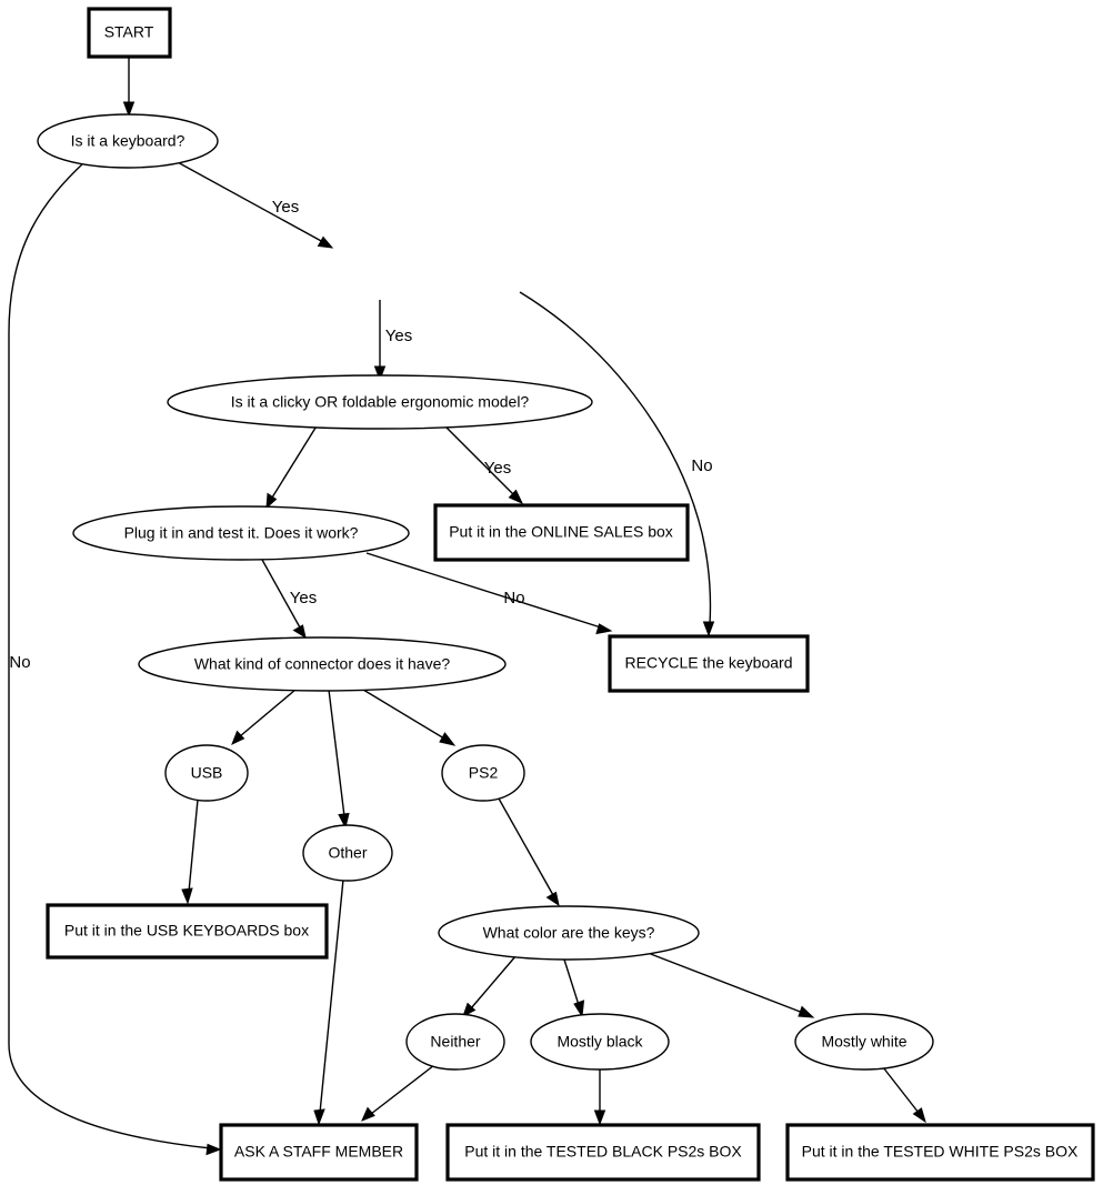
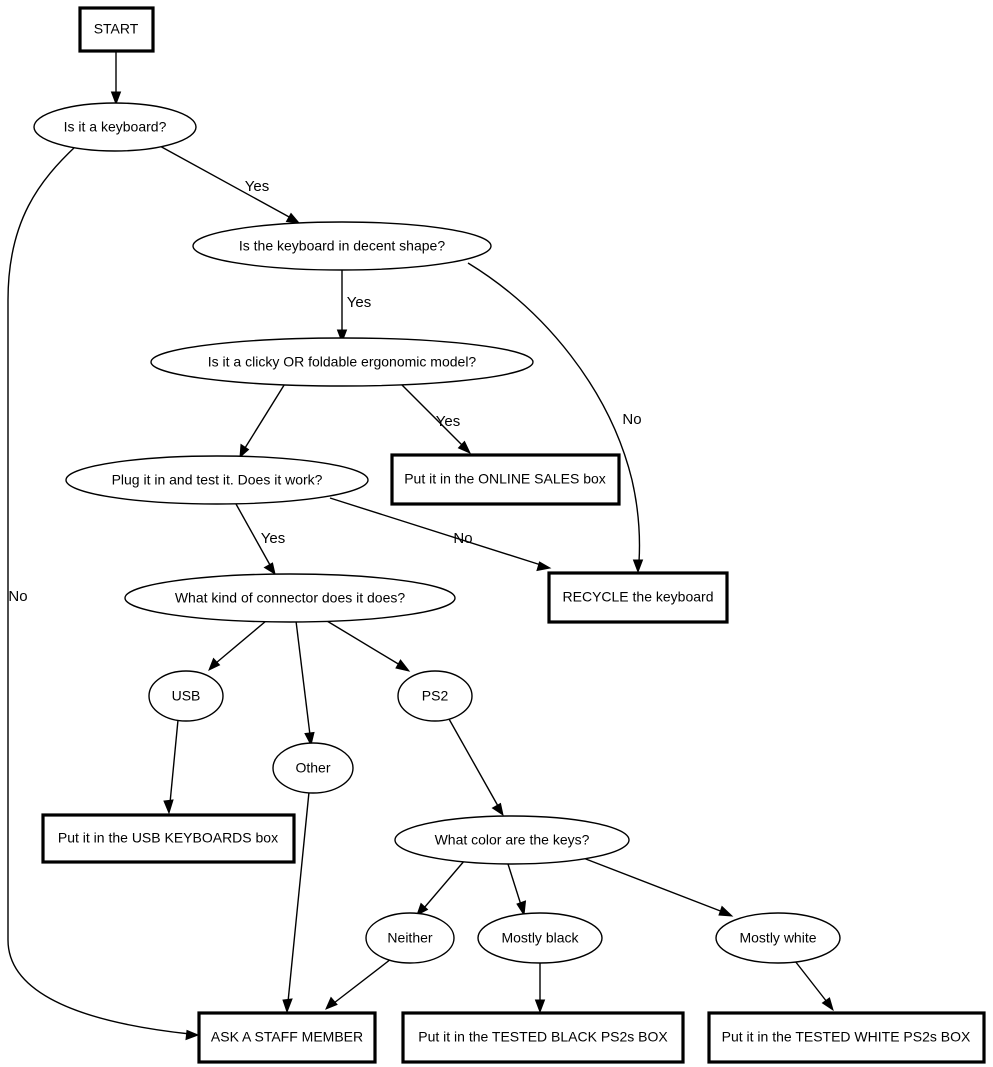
  Yes
  No
  Yes
  No
  Yes
  Yes
  No
  START
  Is it a keyboard?
+ Is the keyboard in decent shape?
  Is it a clicky OR foldable ergonomic model?
  Put it in the ONLINE SALES box
  Plug it in and test it. Does it work?
  RECYCLE the keyboard
- What kind of connector does it have?
+ What kind of connector does it does?
  USB
  Other
  PS2
  Put it in the USB KEYBOARDS box
  What color are the keys?
  Neither
  Mostly black
  Mostly white
  ASK A STAFF MEMBER
  Put it in the TESTED BLACK PS2s BOX
  Put it in the TESTED WHITE PS2s BOX
